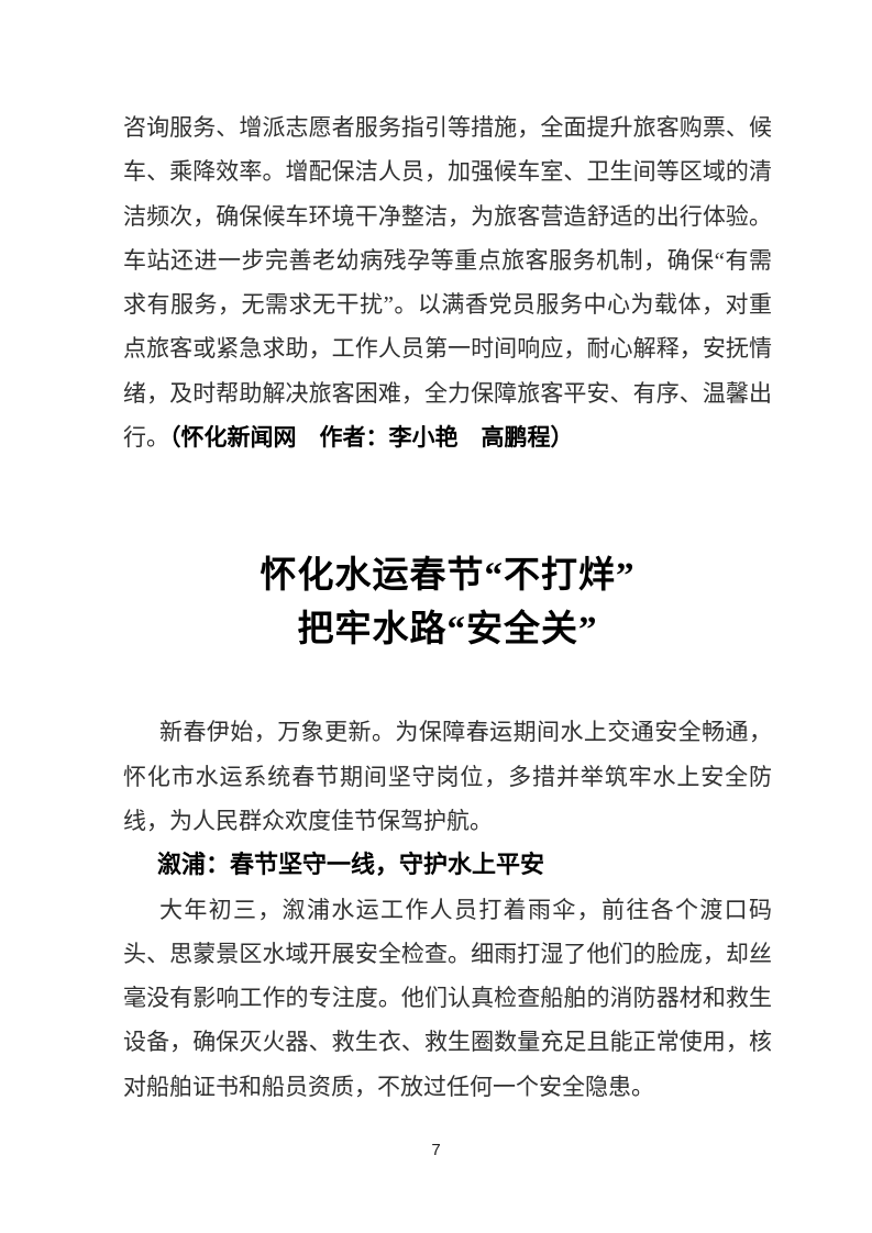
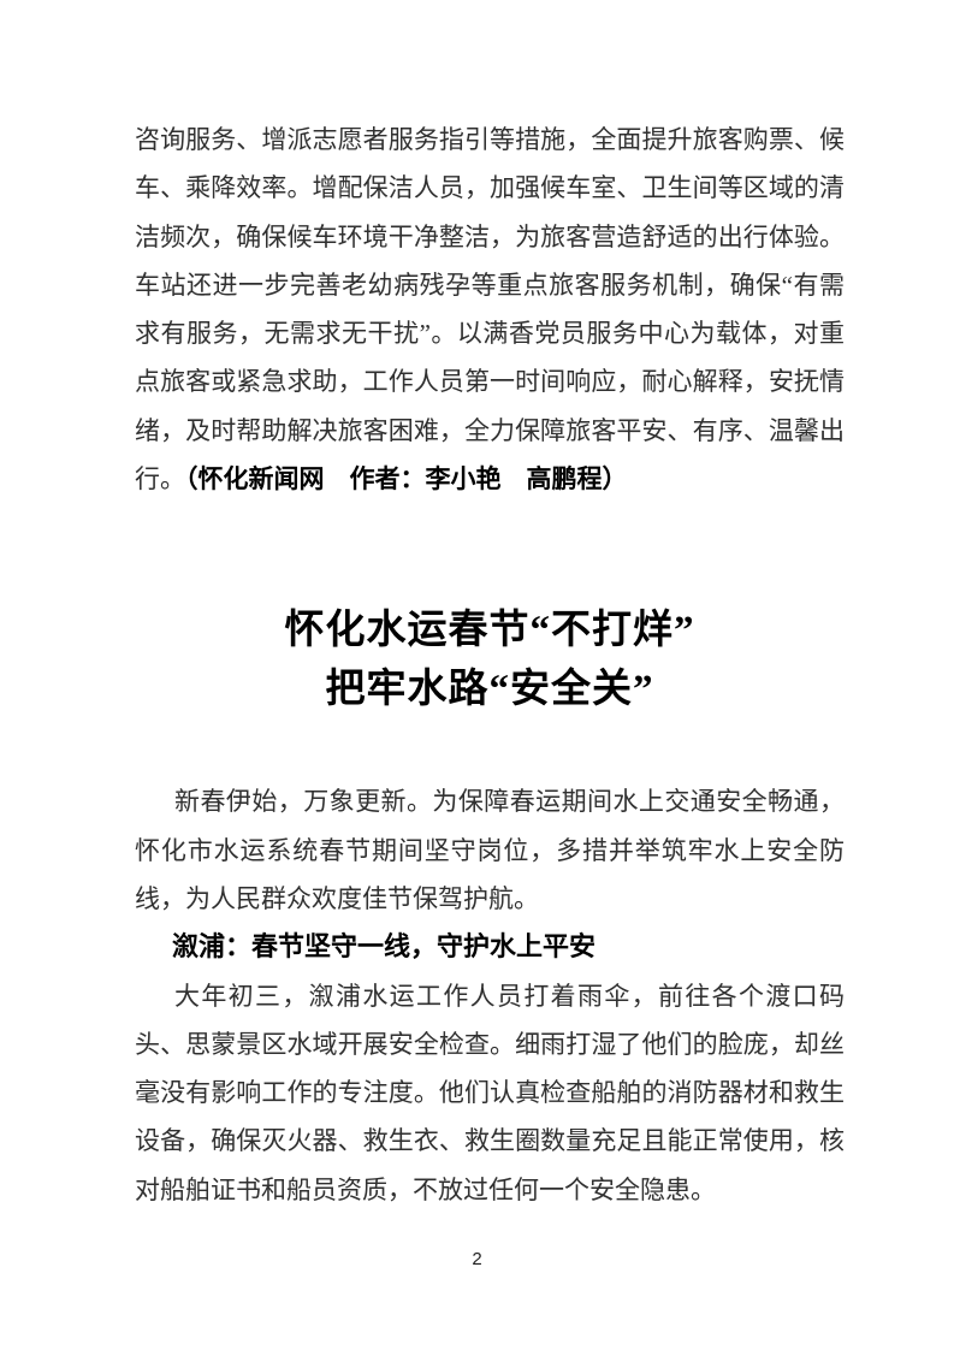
  咨询服务、增派志愿者服务指引等措施，全面提升旅客购票、候车、乘降效率。增配保洁人员，加强候车室、卫生间等区域的清洁频次，确保候车环境干净整洁，为旅客营造舒适的出行体验。车站还进一步完善老幼病残孕等重点旅客服务机制，确保“有需求有服务，无需求无干扰”。以满香党员服务中心为载体，对重点旅客或紧急求助，工作人员第一时间响应，耐心解释，安抚情绪，及时帮助解决旅客困难，全力保障旅客平安、有序、温馨出行。（怀化新闻网 作者：李小艳 高鹏程）
  怀化水运春节“不打烊”
  把牢水路“安全关”
  新春伊始，万象更新。为保障春运期间水上交通安全畅通，怀化市水运系统春节期间坚守岗位，多措并举筑牢水上安全防线，为人民群众欢度佳节保驾护航。
  溆浦：春节坚守一线，守护水上平安
  大年初三，溆浦水运工作人员打着雨伞，前往各个渡口码头、思蒙景区水域开展安全检查。细雨打湿了他们的脸庞，却丝毫没有影响工作的专注度。他们认真检查船舶的消防器材和救生设备，确保灭火器、救生衣、救生圈数量充足且能正常使用，核对船舶证书和船员资质，不放过任何一个安全隐患。
- 7
+ 2
